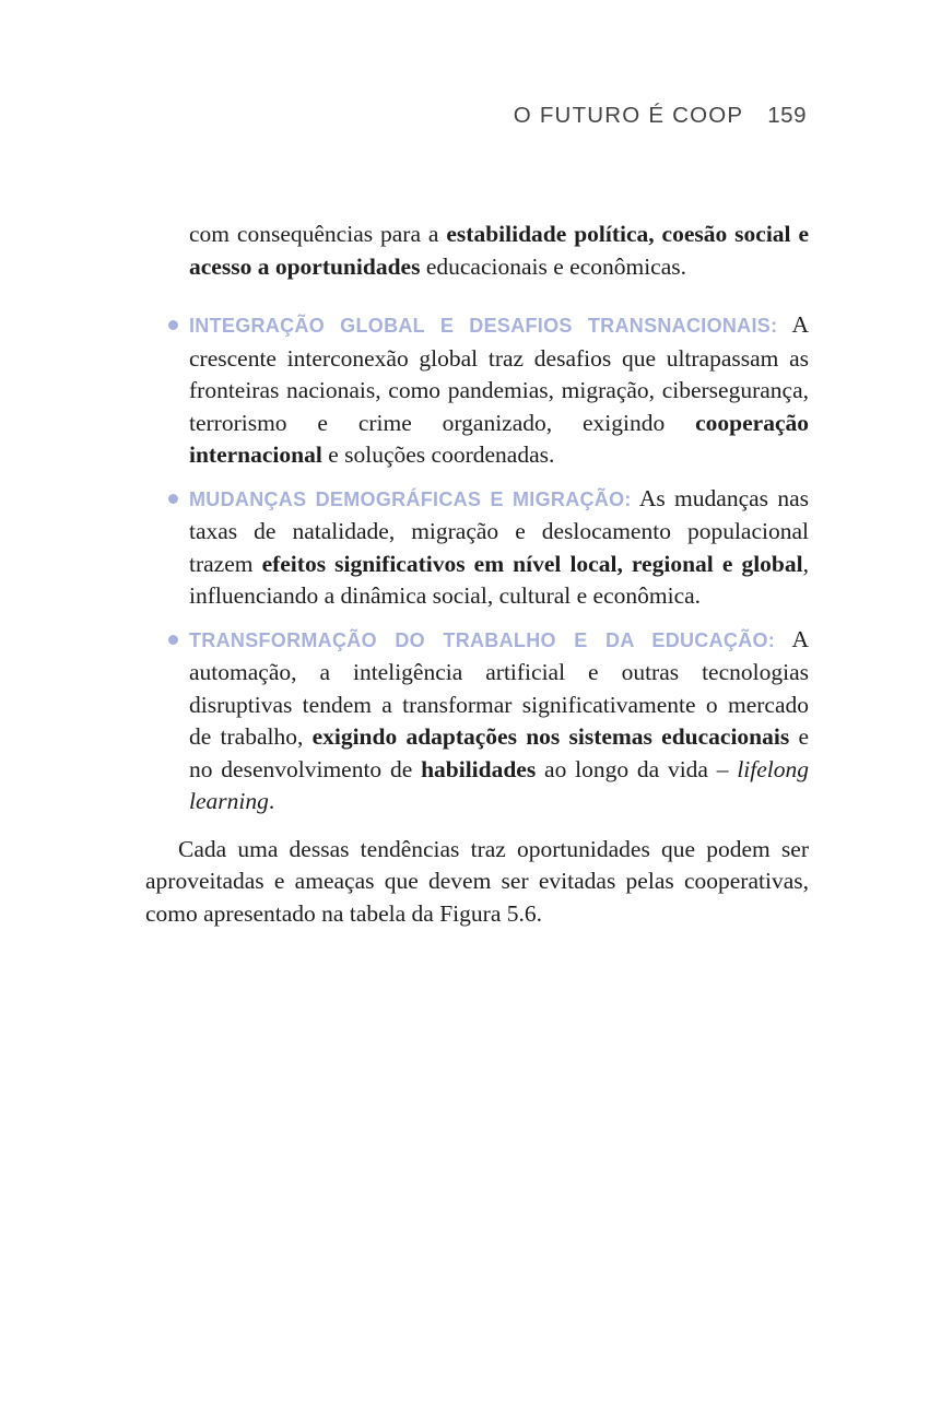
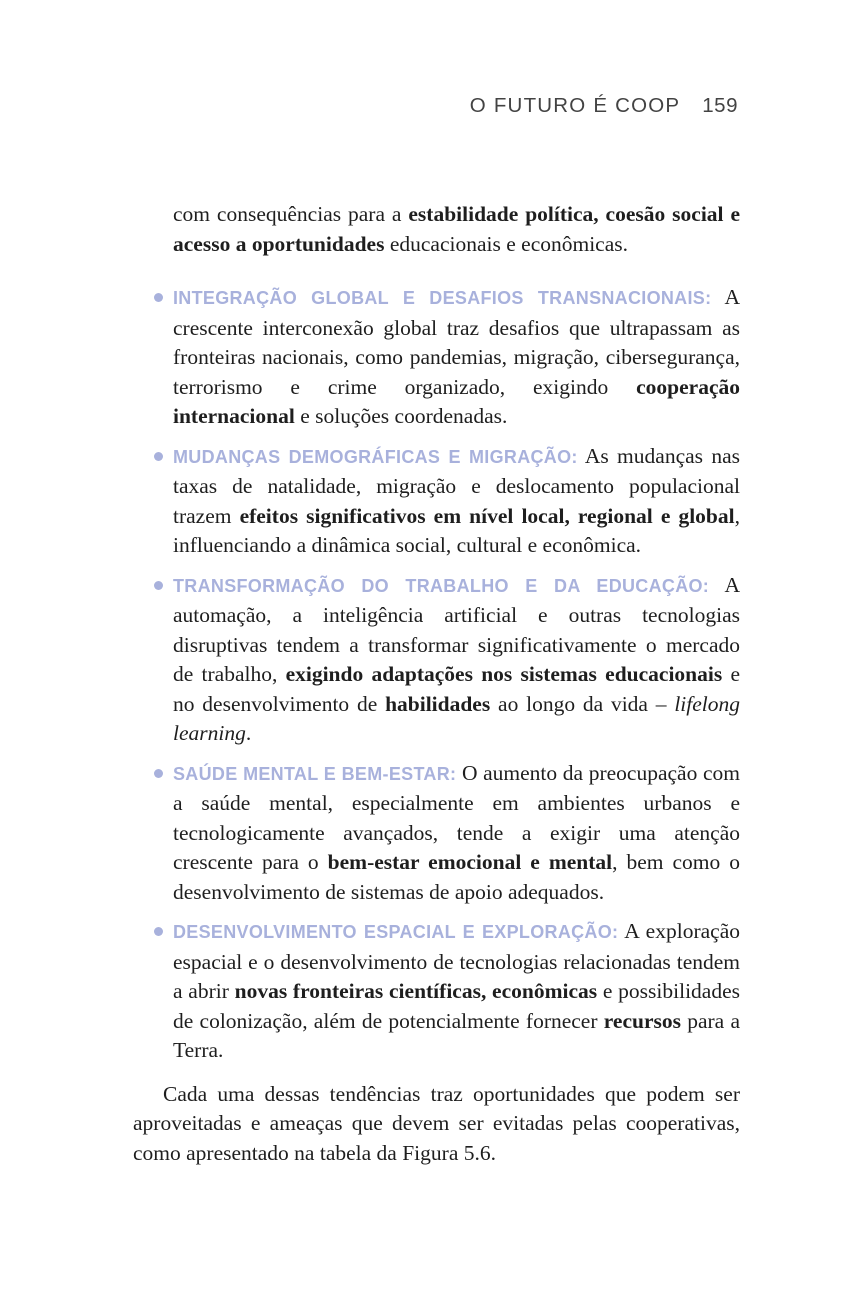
  O FUTURO É COOP 159
  com consequências para a estabilidade política, coesão social e acesso a oportunidades educacionais e econômicas.
  INTEGRAÇÃO GLOBAL E DESAFIOS TRANSNACIONAIS: A crescente interconexão global traz desafios que ultrapassam as fronteiras nacionais, como pandemias, migração, cibersegurança, terrorismo e crime organizado, exigindo cooperação internacional e soluções coordenadas.
  MUDANÇAS DEMOGRÁFICAS E MIGRAÇÃO: As mudanças nas taxas de natalidade, migração e deslocamento populacional trazem efeitos significativos em nível local, regional e global, influenciando a dinâmica social, cultural e econômica.
  TRANSFORMAÇÃO DO TRABALHO E DA EDUCAÇÃO: A automação, a inteligência artificial e outras tecnologias disruptivas tendem a transformar significativamente o mercado de trabalho, exigindo adaptações nos sistemas educacionais e no desenvolvimento de habilidades ao longo da vida – lifelong learning.
+ SAÚDE MENTAL E BEM-ESTAR: O aumento da preocupação com a saúde mental, especialmente em ambientes urbanos e tecnologicamente avançados, tende a exigir uma atenção crescente para o bem-estar emocional e mental, bem como o desenvolvimento de sistemas de apoio adequados.
+ DESENVOLVIMENTO ESPACIAL E EXPLORAÇÃO: A exploração espacial e o desenvolvimento de tecnologias relacionadas tendem a abrir novas fronteiras científicas, econômicas e possibilidades de colonização, além de potencialmente fornecer recursos para a Terra.
  Cada uma dessas tendências traz oportunidades que podem ser aproveitadas e ameaças que devem ser evitadas pelas cooperativas, como apresentado na tabela da Figura 5.6.
